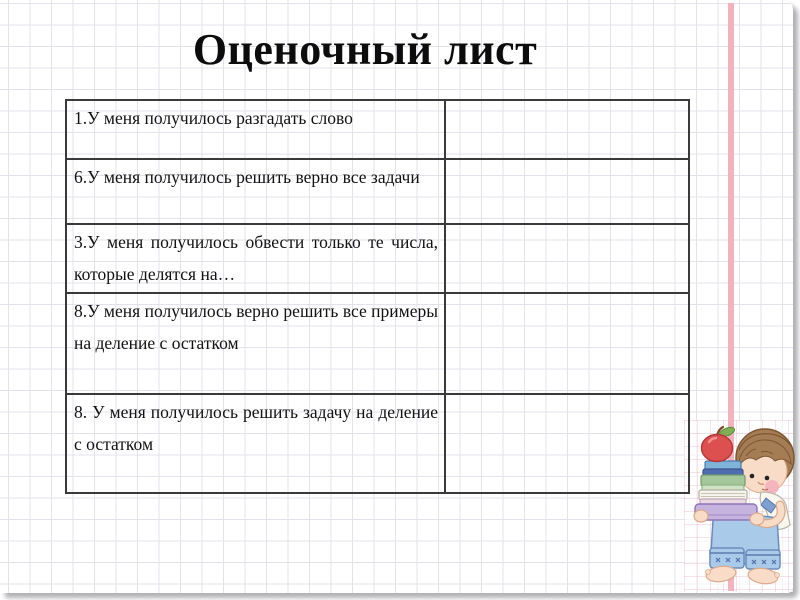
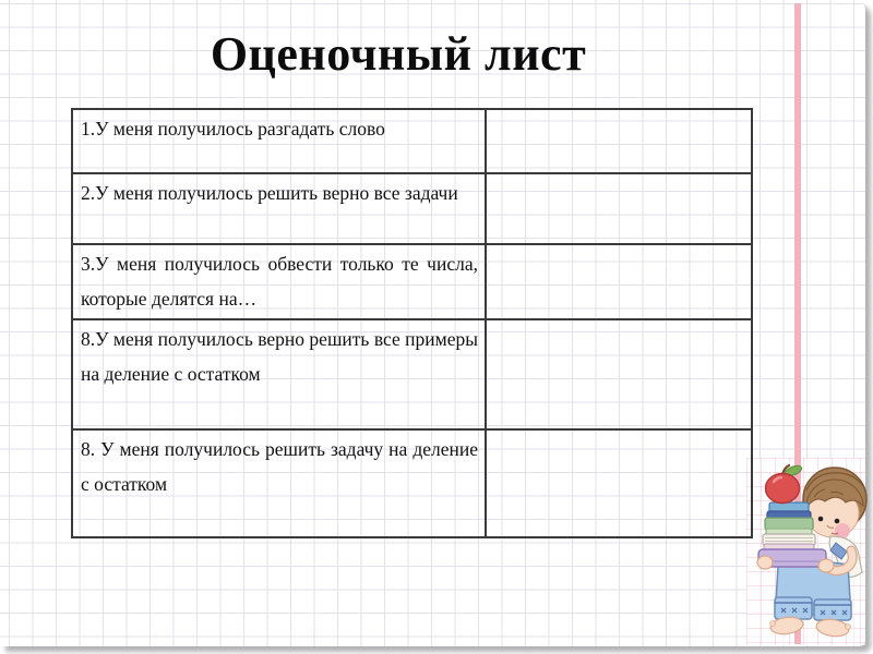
  Оценочный лист
  1.У меня получилось разгадать слово
- 6.У меня получилось решить верно все задачи
+ 2.У меня получилось решить верно все задачи
  3.У меня получилось обвести только те числа, которые делятся на…
  8.У меня получилось верно решить все примеры на деление с остатком
  8. У меня получилось решить задачу на деление с остатком
